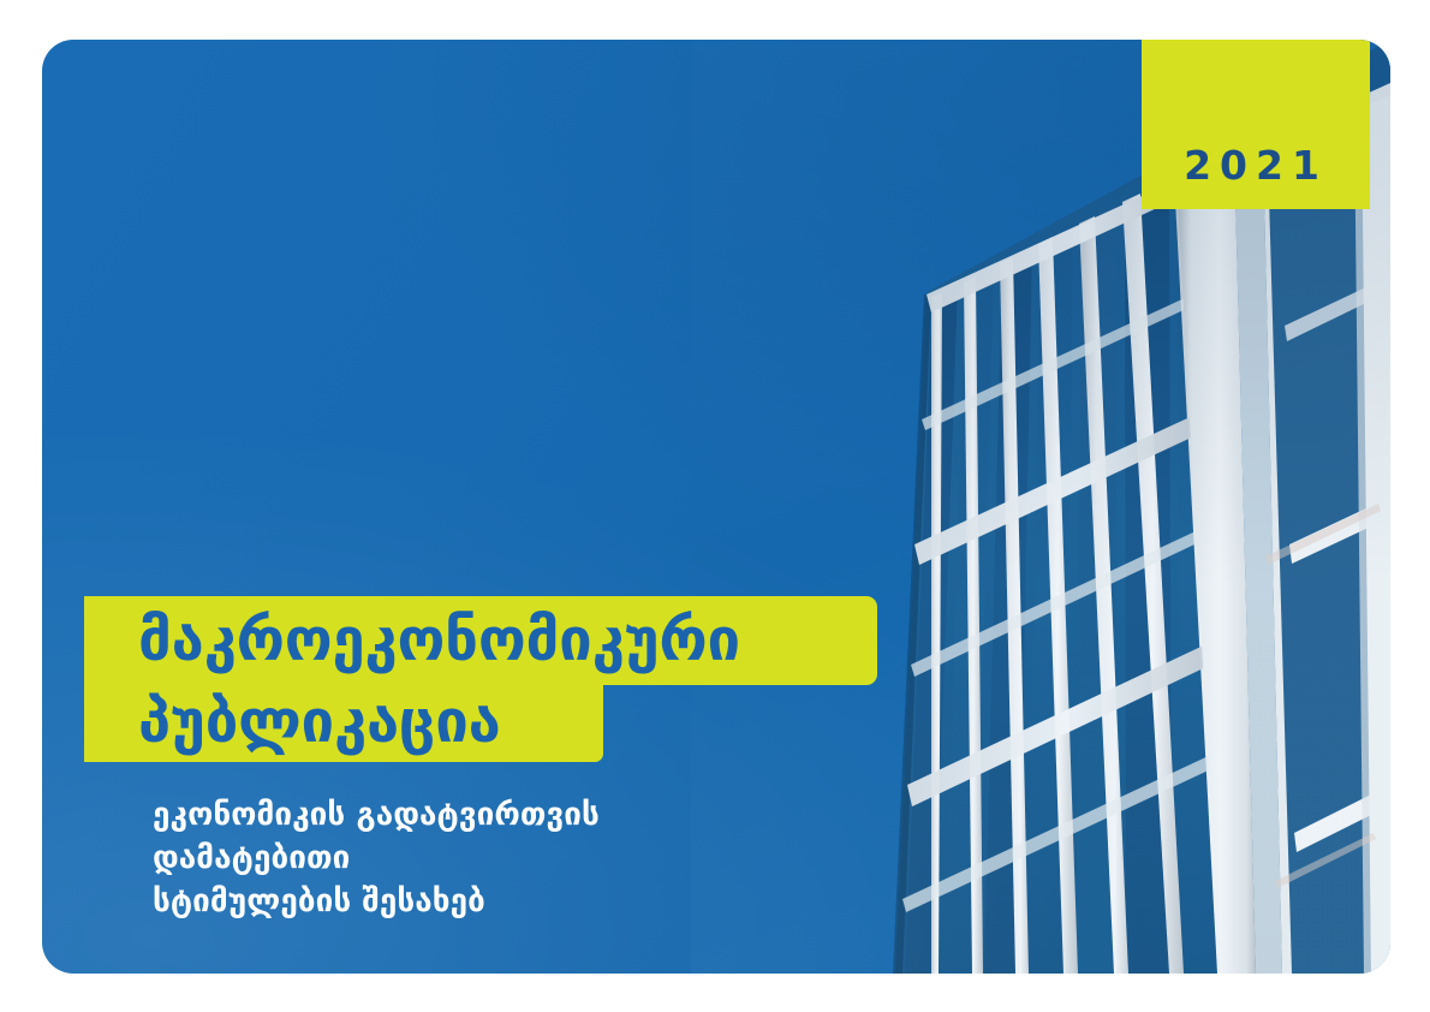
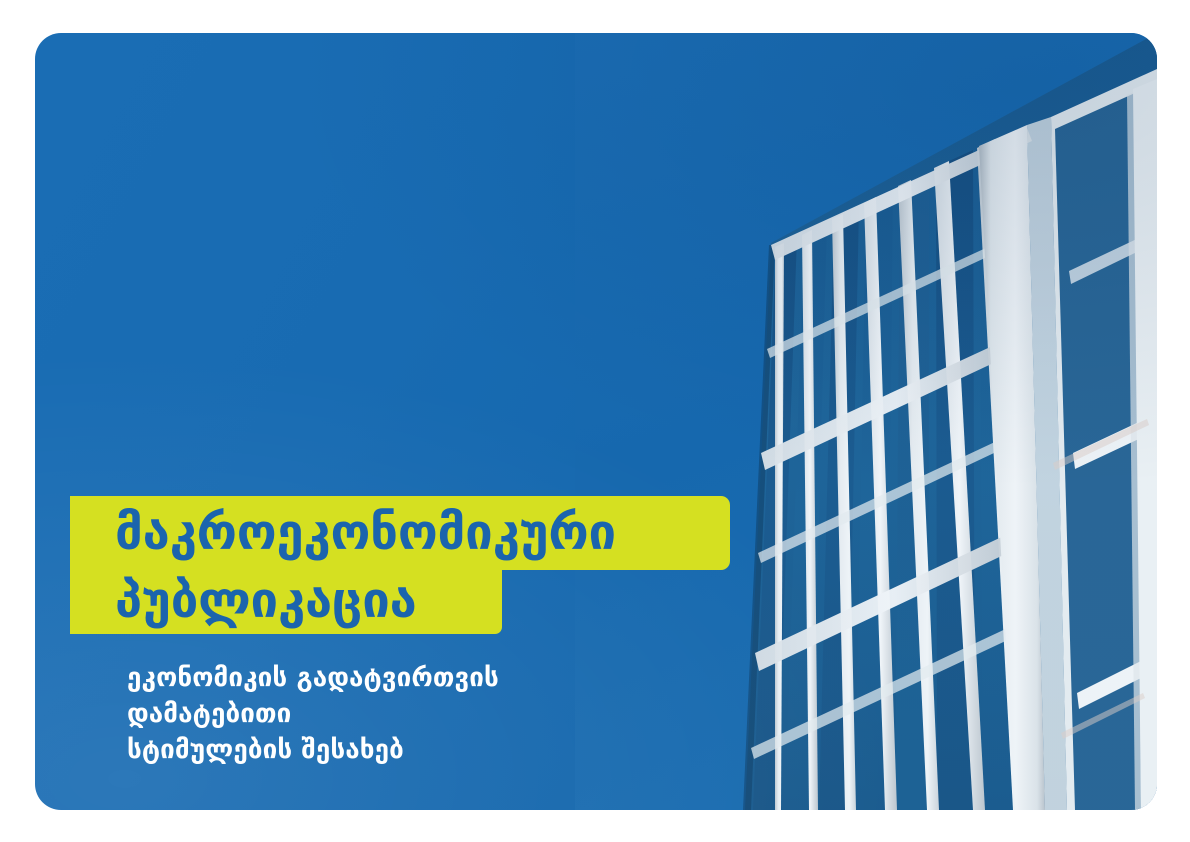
- 2021
  მაკროეკონომიკური
  პუბლიკაცია
  ეკონომიკის გადატვირთვის
  დამატებითი
  სტიმულების შესახებ
